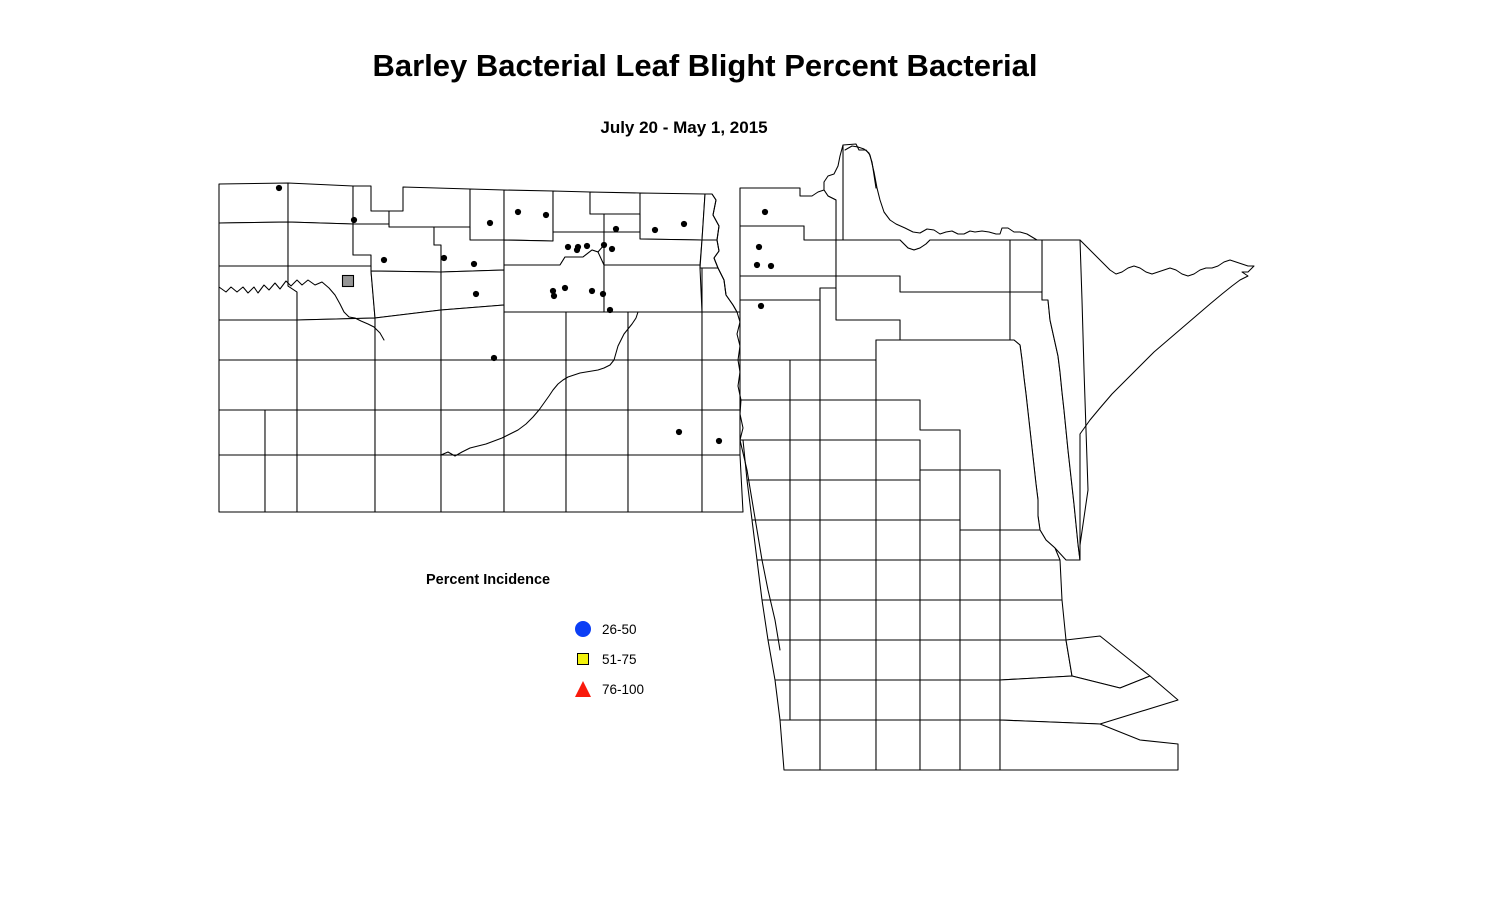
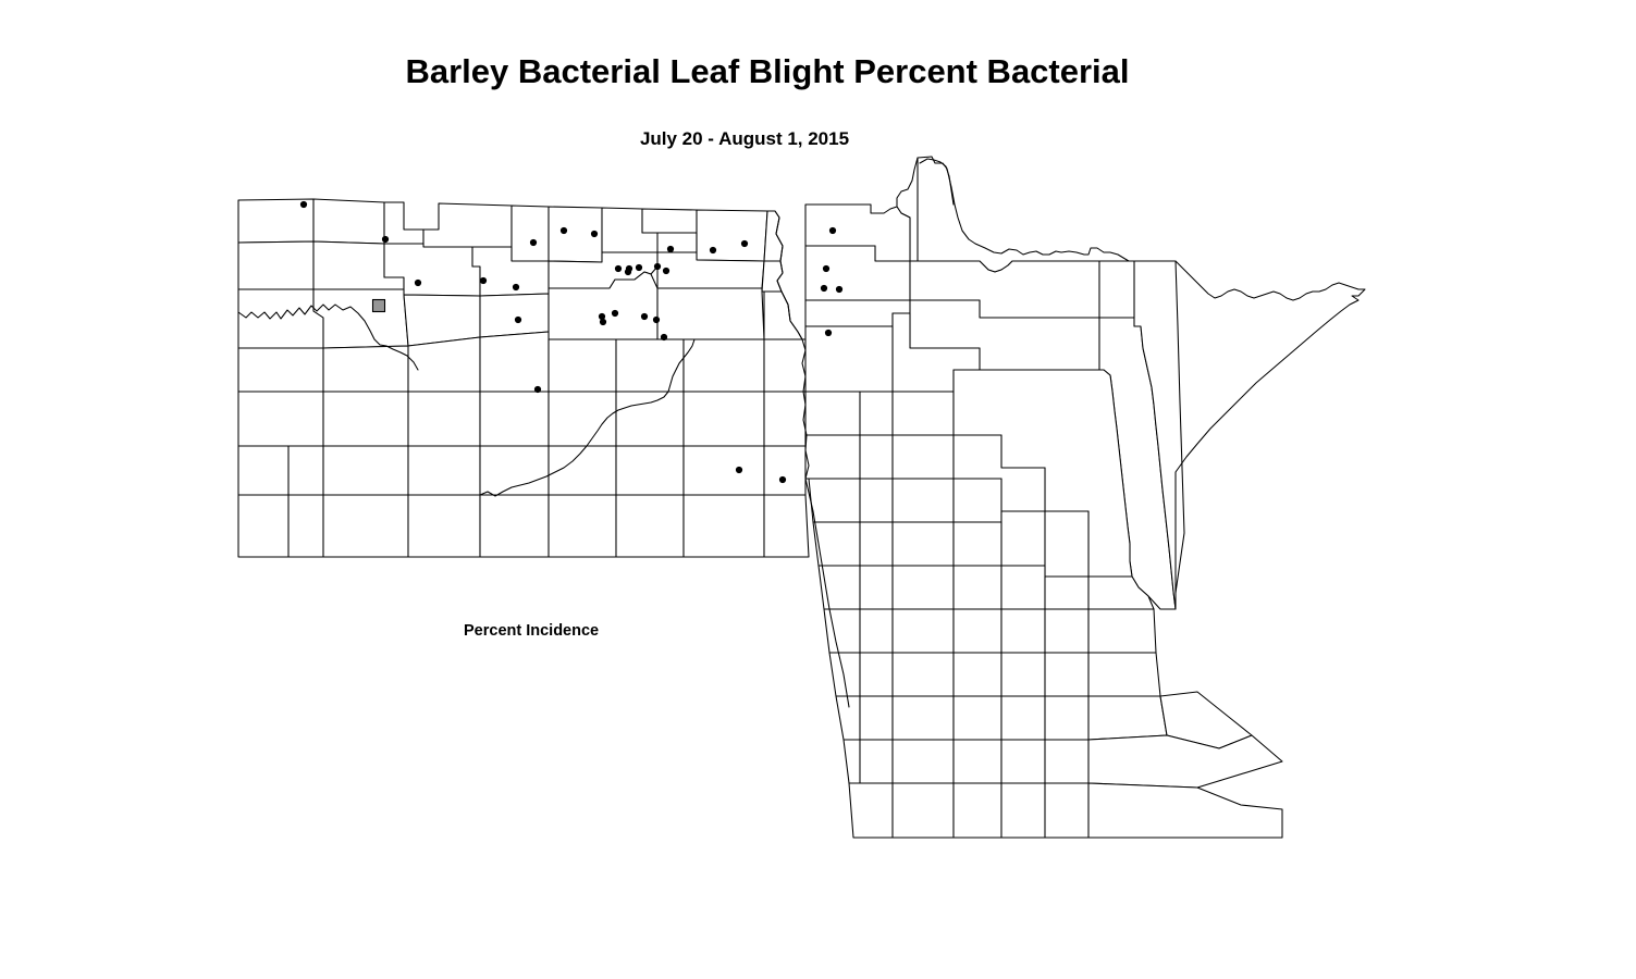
  Barley Bacterial Leaf Blight Percent Bacterial
- July 20 - May 1, 2015
+ July 20 - August 1, 2015
  Percent Incidence
- 26-50
- 51-75
- 76-100
